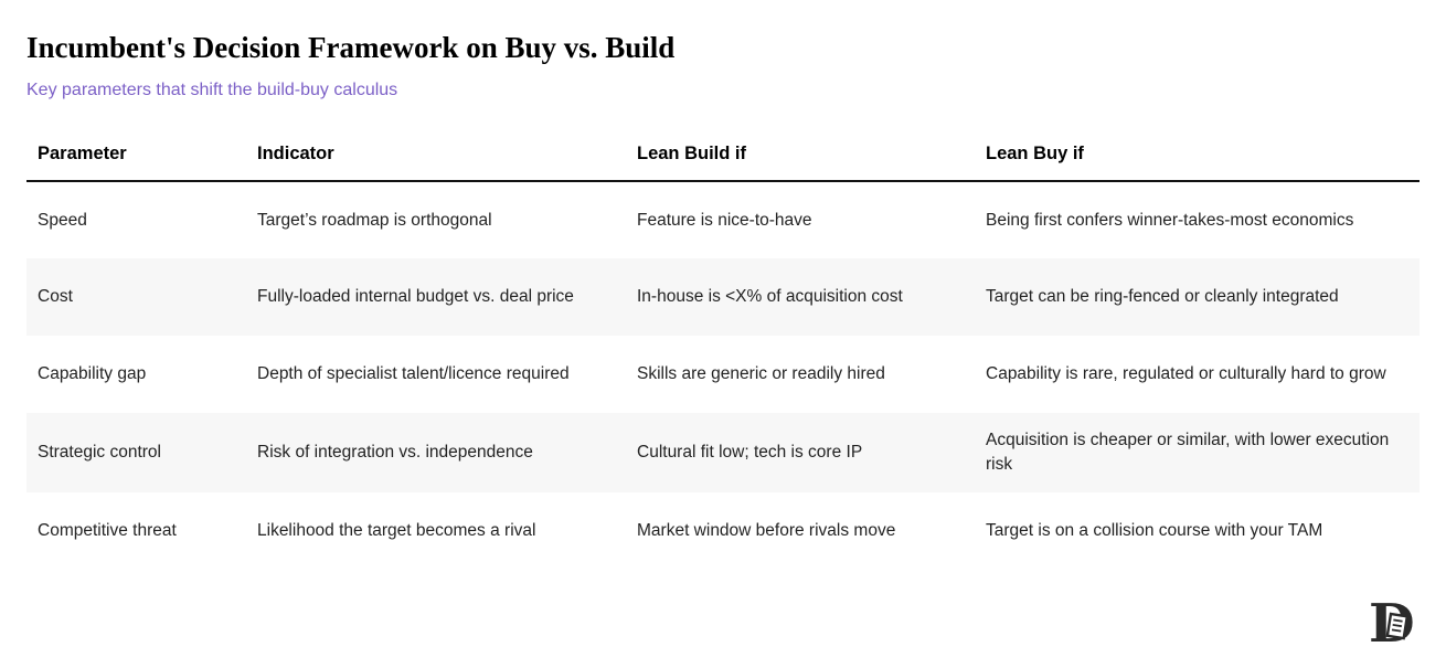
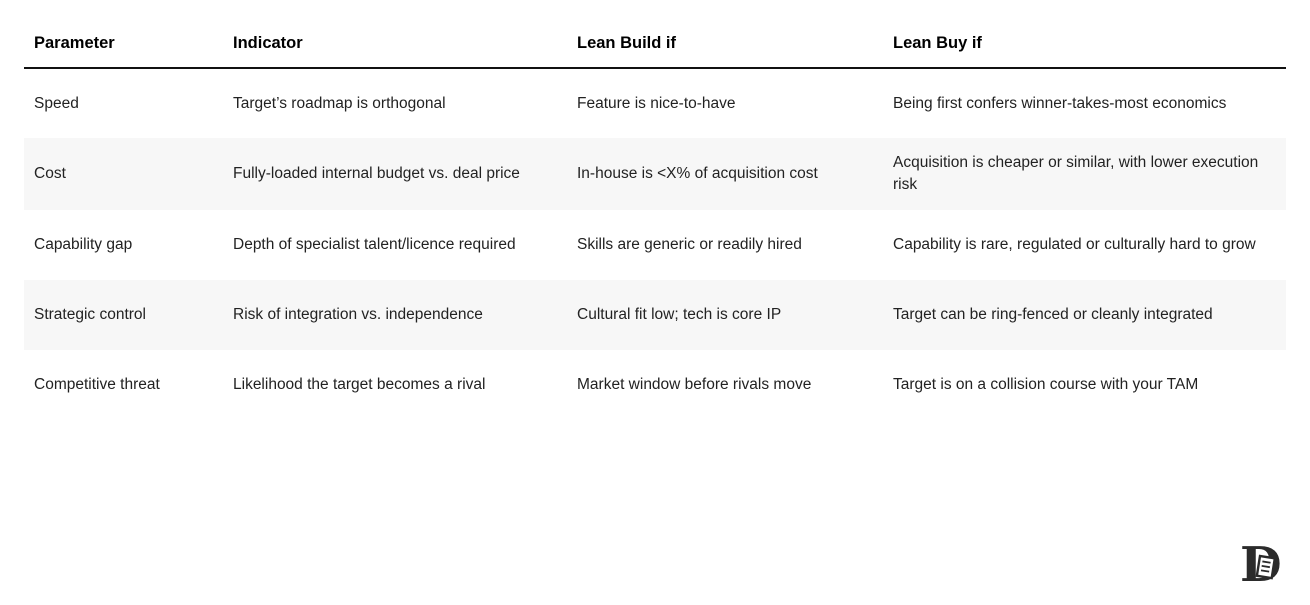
- Incumbent's Decision Framework on Buy vs. Build
- Key parameters that shift the build-buy calculus
  Parameter	Indicator	Lean Build if	Lean Buy if
  Speed	Target’s roadmap is orthogonal	Feature is nice-to-have	Being first confers winner-takes-most economics
- Cost	Fully-loaded internal budget vs. deal price	In-house is <X% of acquisition cost	Target can be ring-fenced or cleanly integrated
+ Cost	Fully-loaded internal budget vs. deal price	In-house is <X% of acquisition cost	Acquisition is cheaper or similar, with lower execution risk
  Capability gap	Depth of specialist talent/licence required	Skills are generic or readily hired	Capability is rare, regulated or culturally hard to grow
- Strategic control	Risk of integration vs. independence	Cultural fit low; tech is core IP	Acquisition is cheaper or similar, with lower execution risk
+ Strategic control	Risk of integration vs. independence	Cultural fit low; tech is core IP	Target can be ring-fenced or cleanly integrated
  Competitive threat	Likelihood the target becomes a rival	Market window before rivals move	Target is on a collision course with your TAM
